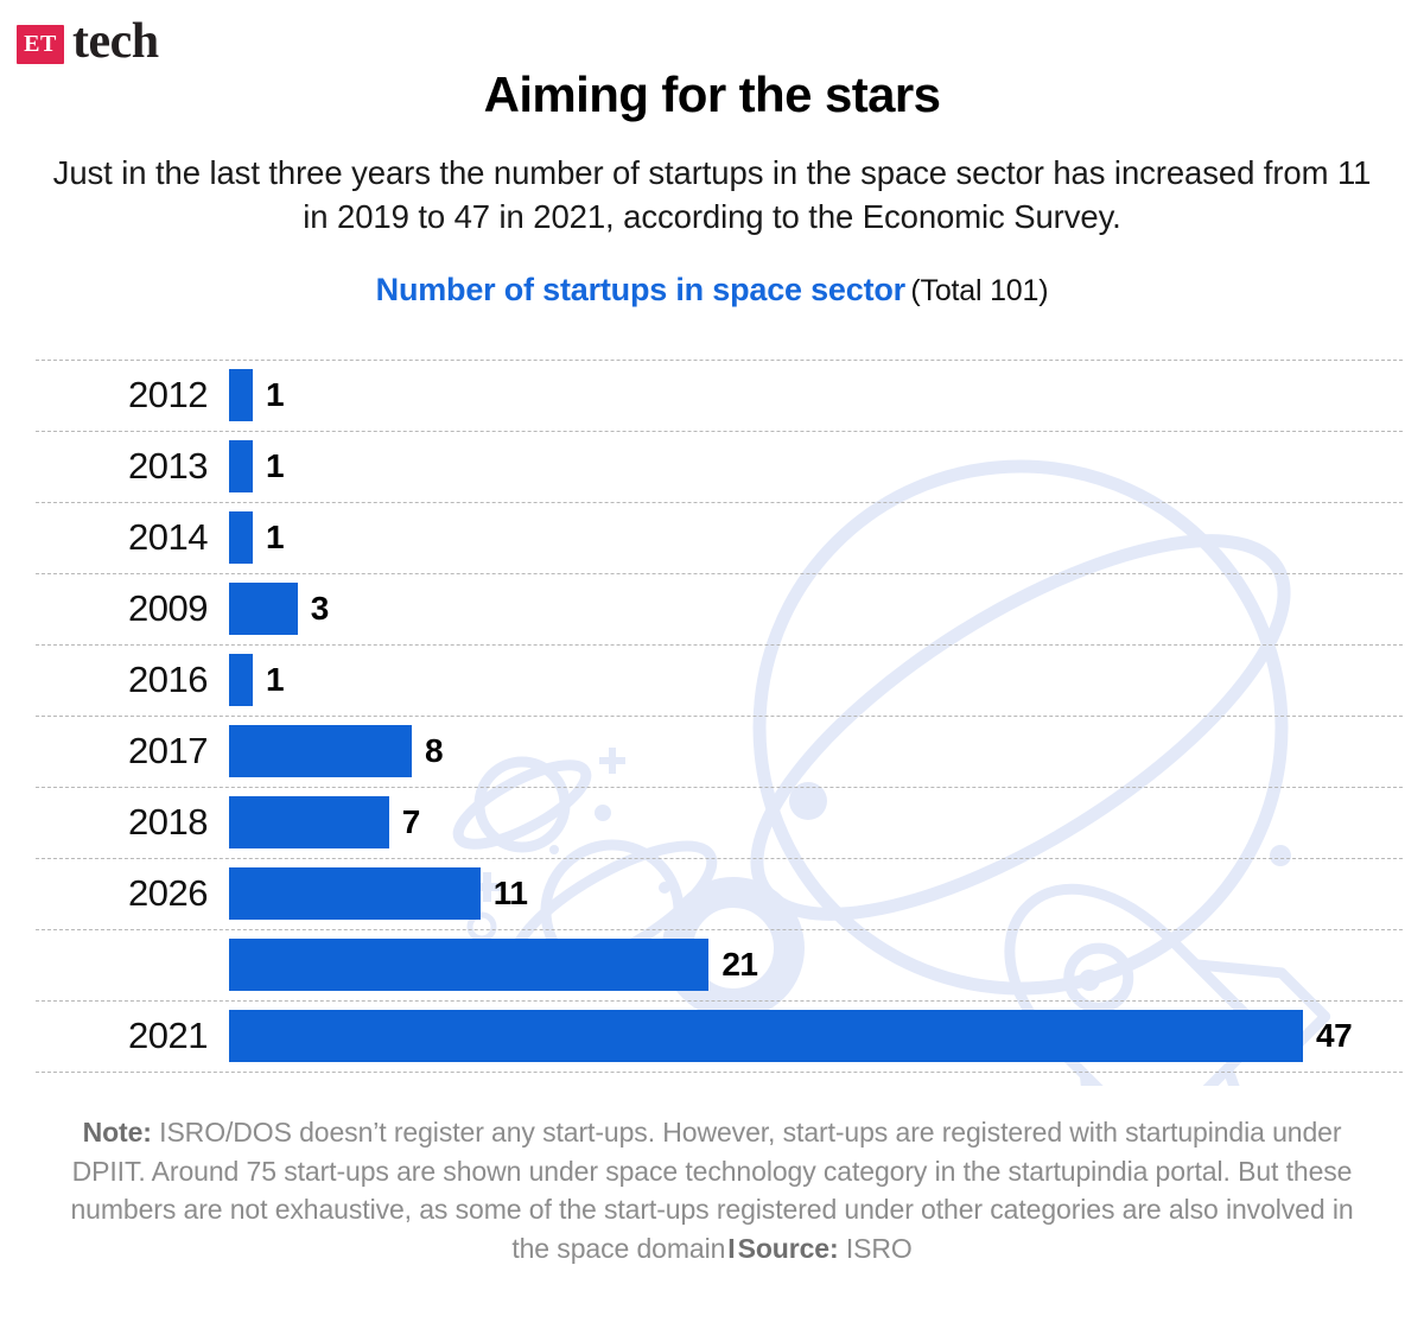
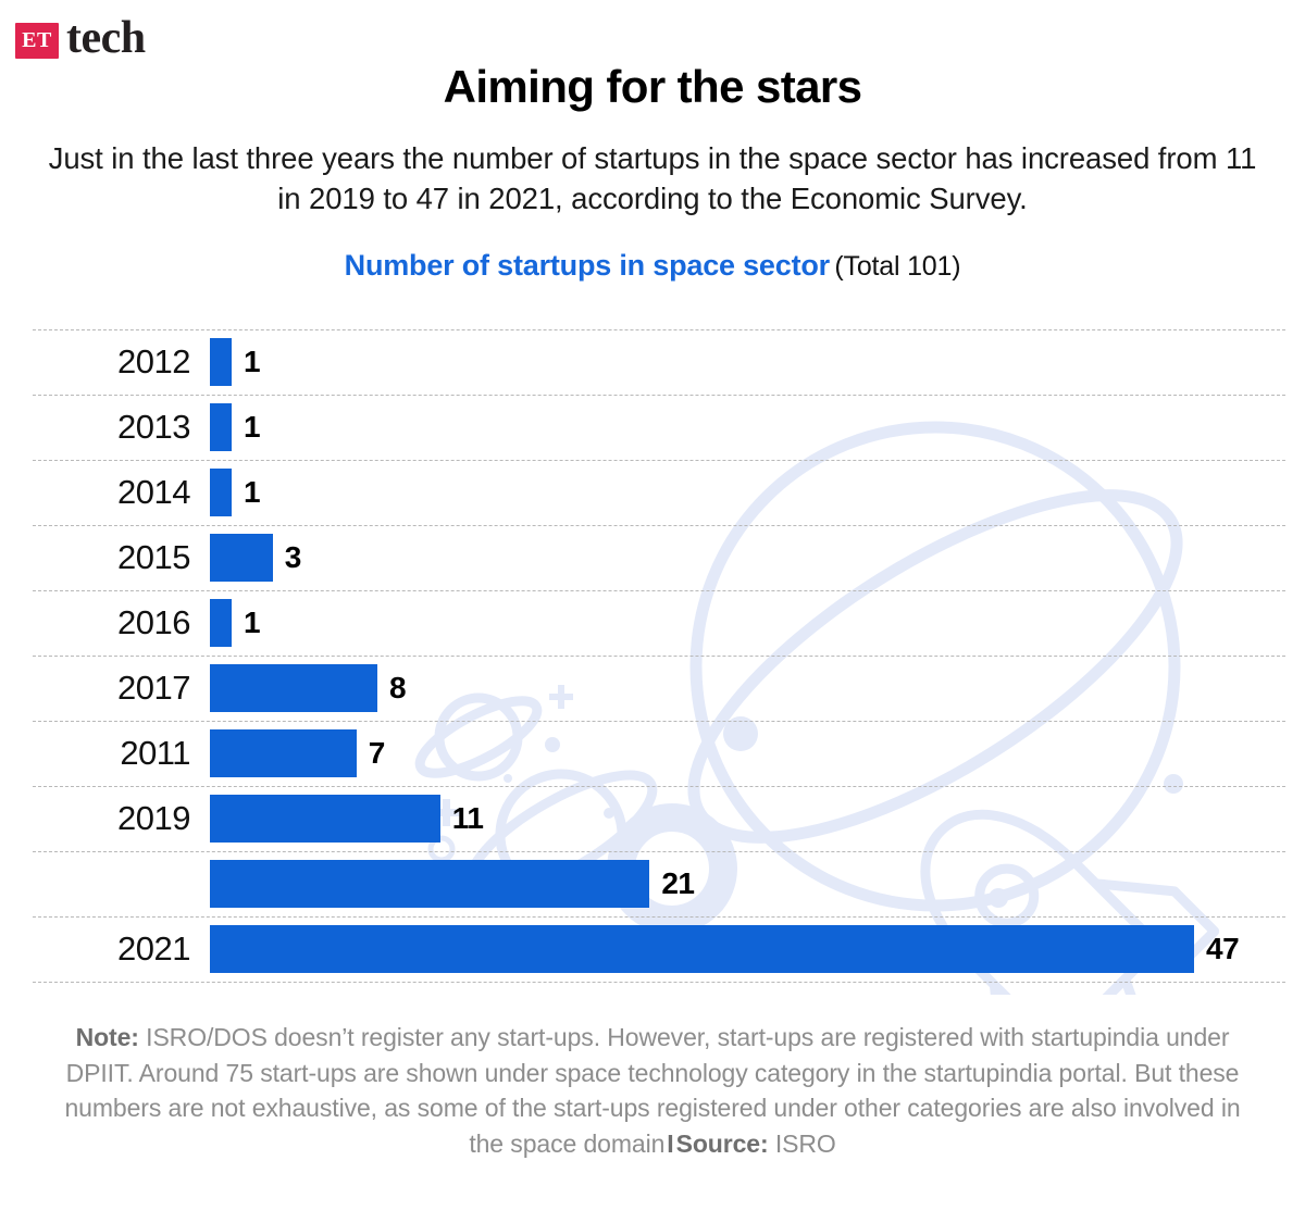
  ET
  tech
  Aiming for the stars
  Just in the last three years the number of startups in the space sector has increased from 11 in 2019 to 47 in 2021, according to the Economic Survey.
  Number of startups in space sector (Total 101)
  2012
  1
  2013
  1
  2014
  1
- 2009
+ 2015
  3
  2016
  1
  2017
  8
- 2018
+ 2011
  7
- 2026
+ 2019
  11
  21
  2021
  47
  Note: ISRO/DOS doesn’t register any start-ups. However, start-ups are registered with startupindia under DPIIT. Around 75 start-ups are shown under space technology category in the startupindia portal. But these numbers are not exhaustive, as some of the start-ups registered under other categories are also involved in the space domainISource: ISRO
